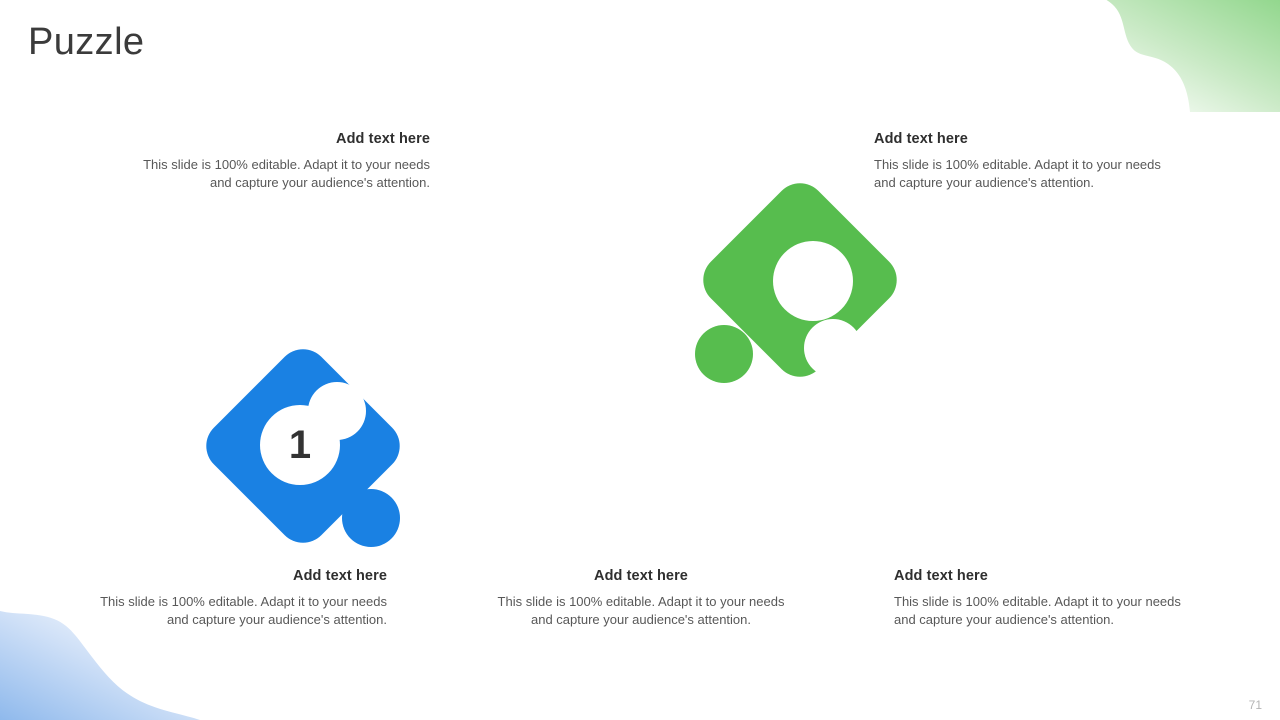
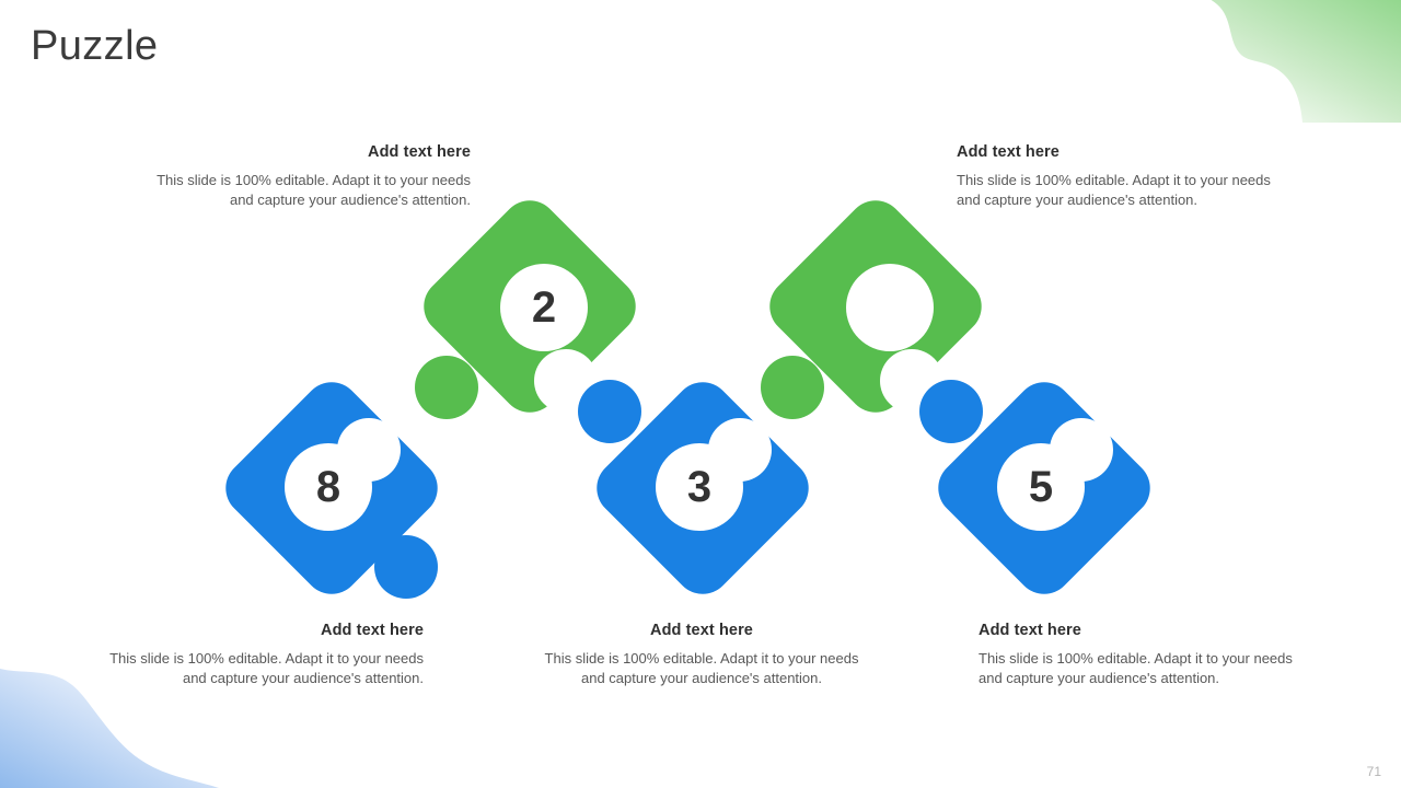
  Puzzle
- 1
+ 8
+ 2
+ 3
+ 5
  Add text here
  This slide is 100% editable. Adapt it to your needs and capture your audience's attention.
  Add text here
  This slide is 100% editable. Adapt it to your needs and capture your audience's attention.
  Add text here
  This slide is 100% editable. Adapt it to your needs and capture your audience's attention.
  Add text here
  This slide is 100% editable. Adapt it to your needs and capture your audience's attention.
  Add text here
  This slide is 100% editable. Adapt it to your needs and capture your audience's attention.
  71
